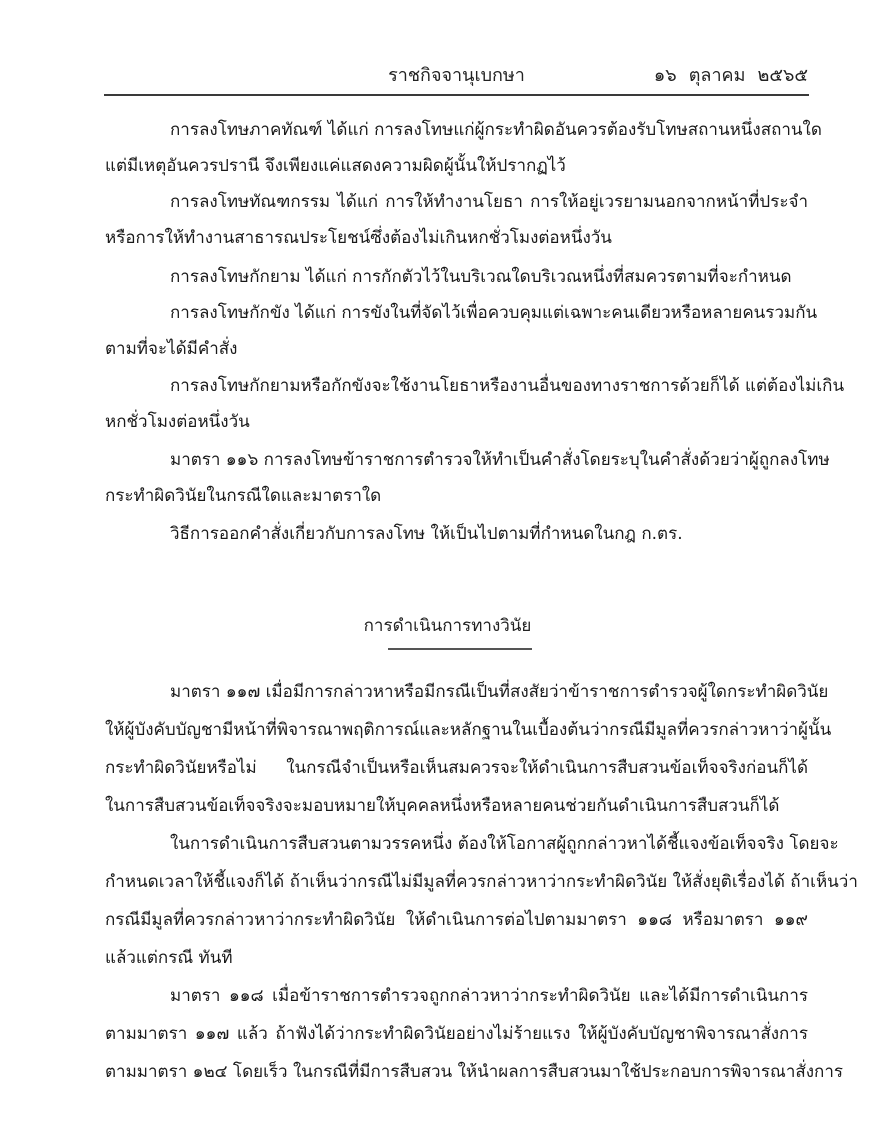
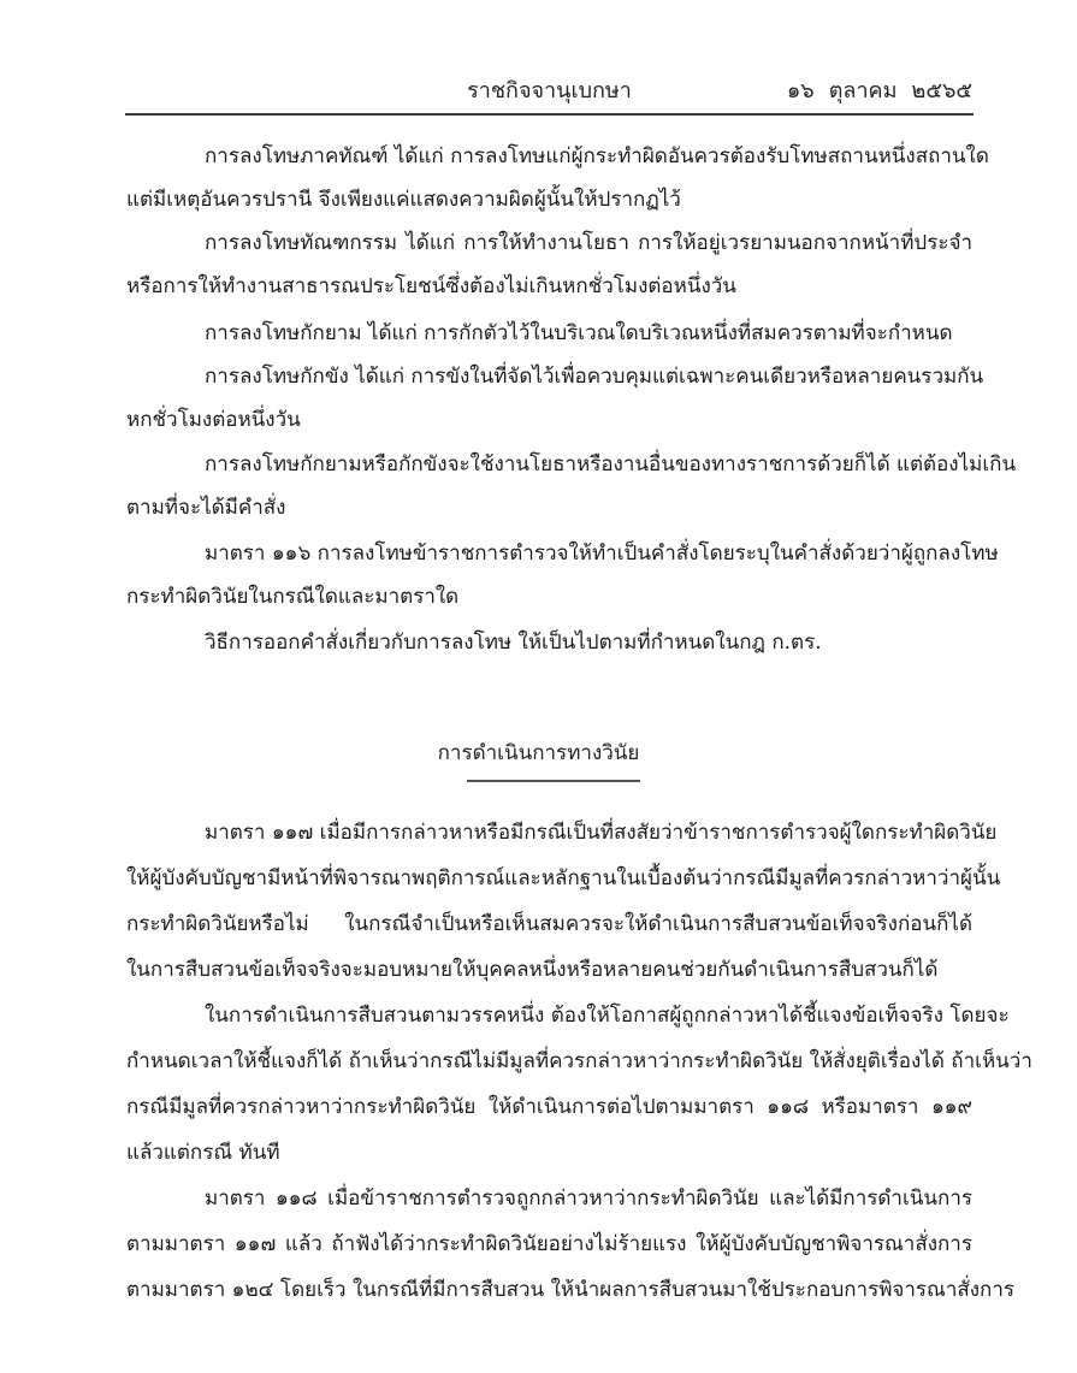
  ราชกิจจานุเบกษา
  ๑๖ ตุลาคม ๒๕๖๕
  การลงโทษภาคทัณฑ์ ได้แก่ การลงโทษแก่ผู้กระทำผิดอันควรต้องรับโทษสถานหนึ่งสถานใด
  แต่มีเหตุอันควรปรานี จึงเพียงแค่แสดงความผิดผู้นั้นให้ปรากฏไว้
  การลงโทษทัณฑกรรม ได้แก่ การให้ทำงานโยธา การให้อยู่เวรยามนอกจากหน้าที่ประจำ
  หรือการให้ทำงานสาธารณประโยชน์ซึ่งต้องไม่เกินหกชั่วโมงต่อหนึ่งวัน
  การลงโทษกักยาม ได้แก่ การกักตัวไว้ในบริเวณใดบริเวณหนึ่งที่สมควรตามที่จะกำหนด
  การลงโทษกักขัง ได้แก่ การขังในที่จัดไว้เพื่อควบคุมแต่เฉพาะคนเดียวหรือหลายคนรวมกัน
- ตามที่จะได้มีคำสั่ง
+ หกชั่วโมงต่อหนึ่งวัน
  การลงโทษกักยามหรือกักขังจะใช้งานโยธาหรืองานอื่นของทางราชการด้วยก็ได้ แต่ต้องไม่เกิน
- หกชั่วโมงต่อหนึ่งวัน
+ ตามที่จะได้มีคำสั่ง
  มาตรา ๑๑๖ การลงโทษข้าราชการตำรวจให้ทำเป็นคำสั่งโดยระบุในคำสั่งด้วยว่าผู้ถูกลงโทษ
  กระทำผิดวินัยในกรณีใดและมาตราใด
  วิธีการออกคำสั่งเกี่ยวกับการลงโทษ ให้เป็นไปตามที่กำหนดในกฎ ก.ตร.
  การดำเนินการทางวินัย
  มาตรา ๑๑๗ เมื่อมีการกล่าวหาหรือมีกรณีเป็นที่สงสัยว่าข้าราชการตำรวจผู้ใดกระทำผิดวินัย
  ให้ผู้บังคับบัญชามีหน้าที่พิจารณาพฤติการณ์และหลักฐานในเบื้องต้นว่ากรณีมีมูลที่ควรกล่าวหาว่าผู้นั้น
  กระทำผิดวินัยหรือไม่ ในกรณีจำเป็นหรือเห็นสมควรจะให้ดำเนินการสืบสวนข้อเท็จจริงก่อนก็ได้
  ในการสืบสวนข้อเท็จจริงจะมอบหมายให้บุคคลหนึ่งหรือหลายคนช่วยกันดำเนินการสืบสวนก็ได้
  ในการดำเนินการสืบสวนตามวรรคหนึ่ง ต้องให้โอกาสผู้ถูกกล่าวหาได้ชี้แจงข้อเท็จจริง โดยจะ
  กำหนดเวลาให้ชี้แจงก็ได้ ถ้าเห็นว่ากรณีไม่มีมูลที่ควรกล่าวหาว่ากระทำผิดวินัย ให้สั่งยุติเรื่องได้ ถ้าเห็นว่า
  กรณีมีมูลที่ควรกล่าวหาว่ากระทำผิดวินัย ให้ดำเนินการต่อไปตามมาตรา ๑๑๘ หรือมาตรา ๑๑๙
  แล้วแต่กรณี ทันที
  มาตรา ๑๑๘ เมื่อข้าราชการตำรวจถูกกล่าวหาว่ากระทำผิดวินัย และได้มีการดำเนินการ
  ตามมาตรา ๑๑๗ แล้ว ถ้าฟังได้ว่ากระทำผิดวินัยอย่างไม่ร้ายแรง ให้ผู้บังคับบัญชาพิจารณาสั่งการ
  ตามมาตรา ๑๒๔ โดยเร็ว ในกรณีที่มีการสืบสวน ให้นำผลการสืบสวนมาใช้ประกอบการพิจารณาสั่งการ
